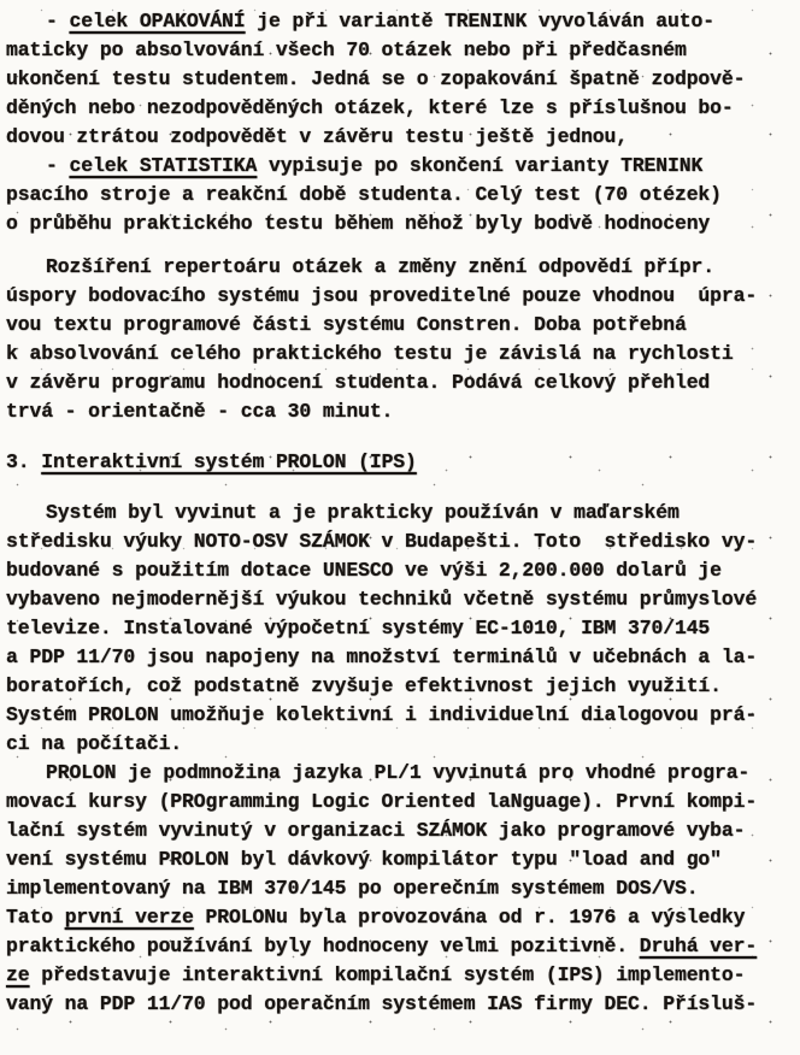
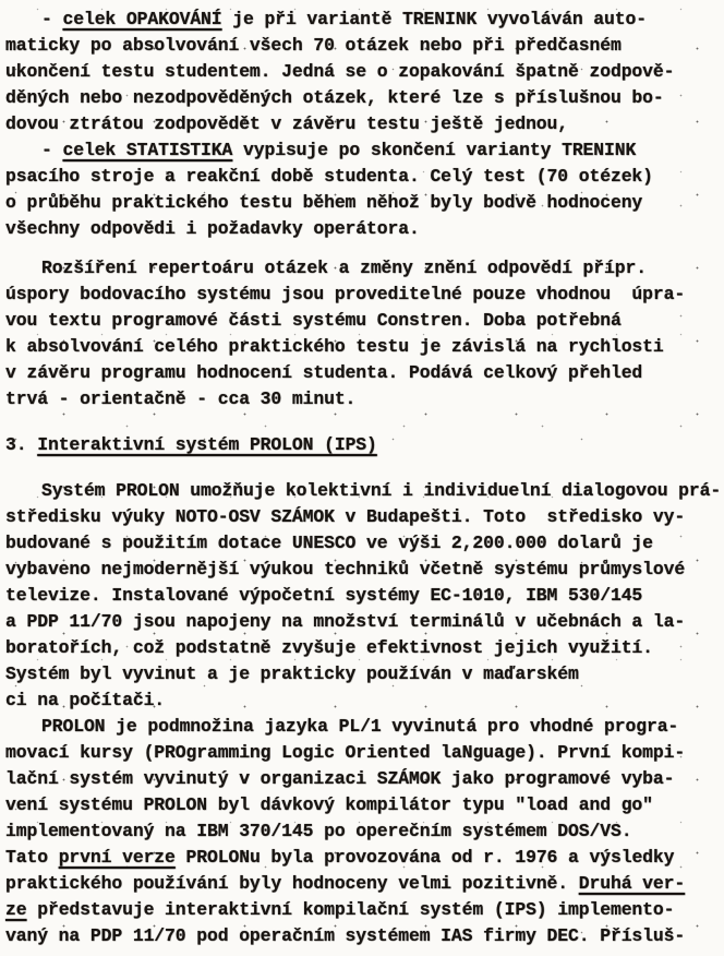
  - celek OPAKOVÁNÍ je při variantě TRENINK vyvoláván auto-
  maticky po absolvování všech 70 otázek nebo při předčasném
  ukončení testu studentem. Jedná se o zopakování špatně zodpově-
  děných nebo nezodpověděných otázek, které lze s příslušnou bo-
  dovou ztrátou zodpovědět v závěru testu ještě jednou,
  - celek STATISTIKA vypisuje po skončení varianty TRENINK
  psacího stroje a reakční době studenta. Celý test (70 otézek)
  o průběhu praktického testu během něhož byly bodvě hodnoceny
+ všechny odpovědi i požadavky operátora.
  Rozšíření repertoáru otázek a změny znění odpovědí přípr.
  úspory bodovacího systému jsou proveditelné pouze vhodnou úpra-
  vou textu programové části systému Constren. Doba potřebná
  k absolvování celého praktického testu je závislá na rychlosti
  v závěru programu hodnocení studenta. Podává celkový přehled
  trvá - orientačně - cca 30 minut.
  3. Interaktivní systém PROLON (IPS)
- Systém byl vyvinut a je prakticky používán v maďarském
+ Systém PROLON umožňuje kolektivní i individuelní dialogovou prá-
  středisku výuky NOTO-OSV SZÁMOK v Budapešti. Toto středisko vy-
  budované s použitím dotace UNESCO ve výši 2,200.000 dolarů je
  vybaveno nejmodernější výukou techniků včetně systému průmyslové
- televize. Instalované výpočetní systémy EC-1010, IBM 370/145
+ televize. Instalované výpočetní systémy EC-1010, IBM 530/145
  a PDP 11/70 jsou napojeny na množství terminálů v učebnách a la-
  boratořích, což podstatně zvyšuje efektivnost jejich využití.
- Systém PROLON umožňuje kolektivní i individuelní dialogovou prá-
+ Systém byl vyvinut a je prakticky používán v maďarském
  ci na počítači.
  PROLON je podmnožina jazyka PL/1 vyvinutá pro vhodné progra-
  movací kursy (PROgramming Logic Oriented laNguage). První kompi-
  lační systém vyvinutý v organizaci SZÁMOK jako programové vyba-
  vení systému PROLON byl dávkový kompilátor typu "load and go"
  implementovaný na IBM 370/145 po operečním systémem DOS/VS.
  Tato první verze PROLONu byla provozována od r. 1976 a výsledky
  praktického používání byly hodnoceny velmi pozitivně. Druhá ver-
  ze představuje interaktivní kompilační systém (IPS) implemento-
  vaný na PDP 11/70 pod operačním systémem IAS firmy DEC. Přísluš-
